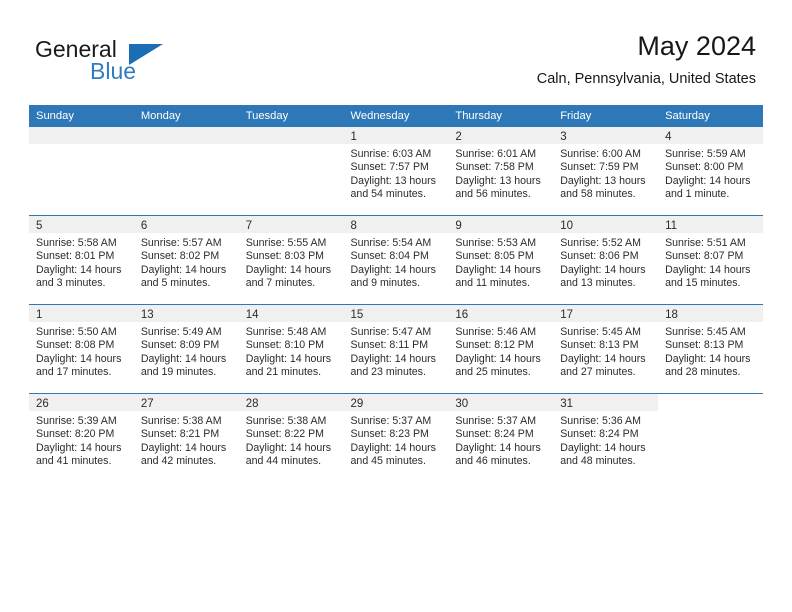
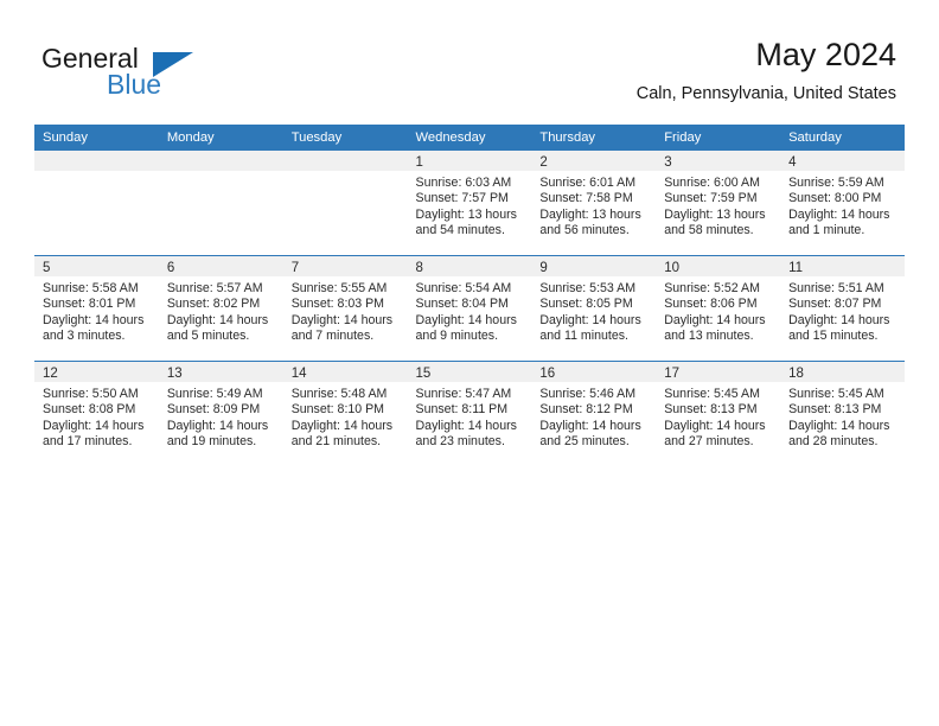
  General
  Blue
  May 2024
  Caln, Pennsylvania, United States
  Sunday	Monday	Tuesday	Wednesday	Thursday	Friday	Saturday
  			1Sunrise: 6:03 AMSunset: 7:57 PMDaylight: 13 hoursand 54 minutes.	2Sunrise: 6:01 AMSunset: 7:58 PMDaylight: 13 hoursand 56 minutes.	3Sunrise: 6:00 AMSunset: 7:59 PMDaylight: 13 hoursand 58 minutes.	4Sunrise: 5:59 AMSunset: 8:00 PMDaylight: 14 hoursand 1 minute.
  5Sunrise: 5:58 AMSunset: 8:01 PMDaylight: 14 hoursand 3 minutes.	6Sunrise: 5:57 AMSunset: 8:02 PMDaylight: 14 hoursand 5 minutes.	7Sunrise: 5:55 AMSunset: 8:03 PMDaylight: 14 hoursand 7 minutes.	8Sunrise: 5:54 AMSunset: 8:04 PMDaylight: 14 hoursand 9 minutes.	9Sunrise: 5:53 AMSunset: 8:05 PMDaylight: 14 hoursand 11 minutes.	10Sunrise: 5:52 AMSunset: 8:06 PMDaylight: 14 hoursand 13 minutes.	11Sunrise: 5:51 AMSunset: 8:07 PMDaylight: 14 hoursand 15 minutes.
- 1Sunrise: 5:50 AMSunset: 8:08 PMDaylight: 14 hoursand 17 minutes.	13Sunrise: 5:49 AMSunset: 8:09 PMDaylight: 14 hoursand 19 minutes.	14Sunrise: 5:48 AMSunset: 8:10 PMDaylight: 14 hoursand 21 minutes.	15Sunrise: 5:47 AMSunset: 8:11 PMDaylight: 14 hoursand 23 minutes.	16Sunrise: 5:46 AMSunset: 8:12 PMDaylight: 14 hoursand 25 minutes.	17Sunrise: 5:45 AMSunset: 8:13 PMDaylight: 14 hoursand 27 minutes.	18Sunrise: 5:45 AMSunset: 8:13 PMDaylight: 14 hoursand 28 minutes.
+ 12Sunrise: 5:50 AMSunset: 8:08 PMDaylight: 14 hoursand 17 minutes.	13Sunrise: 5:49 AMSunset: 8:09 PMDaylight: 14 hoursand 19 minutes.	14Sunrise: 5:48 AMSunset: 8:10 PMDaylight: 14 hoursand 21 minutes.	15Sunrise: 5:47 AMSunset: 8:11 PMDaylight: 14 hoursand 23 minutes.	16Sunrise: 5:46 AMSunset: 8:12 PMDaylight: 14 hoursand 25 minutes.	17Sunrise: 5:45 AMSunset: 8:13 PMDaylight: 14 hoursand 27 minutes.	18Sunrise: 5:45 AMSunset: 8:13 PMDaylight: 14 hoursand 28 minutes.
- 26Sunrise: 5:39 AMSunset: 8:20 PMDaylight: 14 hoursand 41 minutes.	27Sunrise: 5:38 AMSunset: 8:21 PMDaylight: 14 hoursand 42 minutes.	28Sunrise: 5:38 AMSunset: 8:22 PMDaylight: 14 hoursand 44 minutes.	29Sunrise: 5:37 AMSunset: 8:23 PMDaylight: 14 hoursand 45 minutes.	30Sunrise: 5:37 AMSunset: 8:24 PMDaylight: 14 hoursand 46 minutes.	31Sunrise: 5:36 AMSunset: 8:24 PMDaylight: 14 hoursand 48 minutes.
